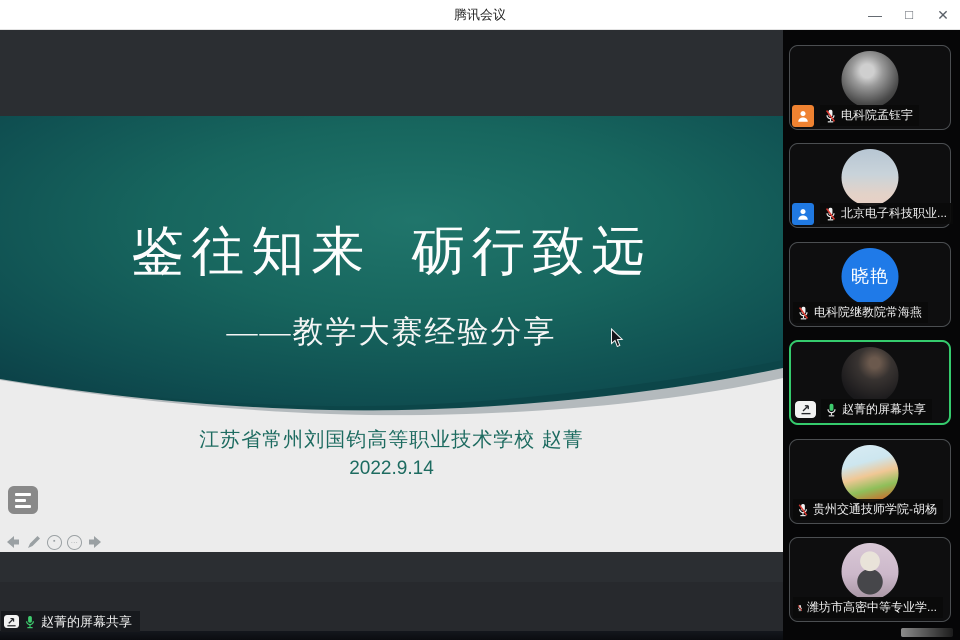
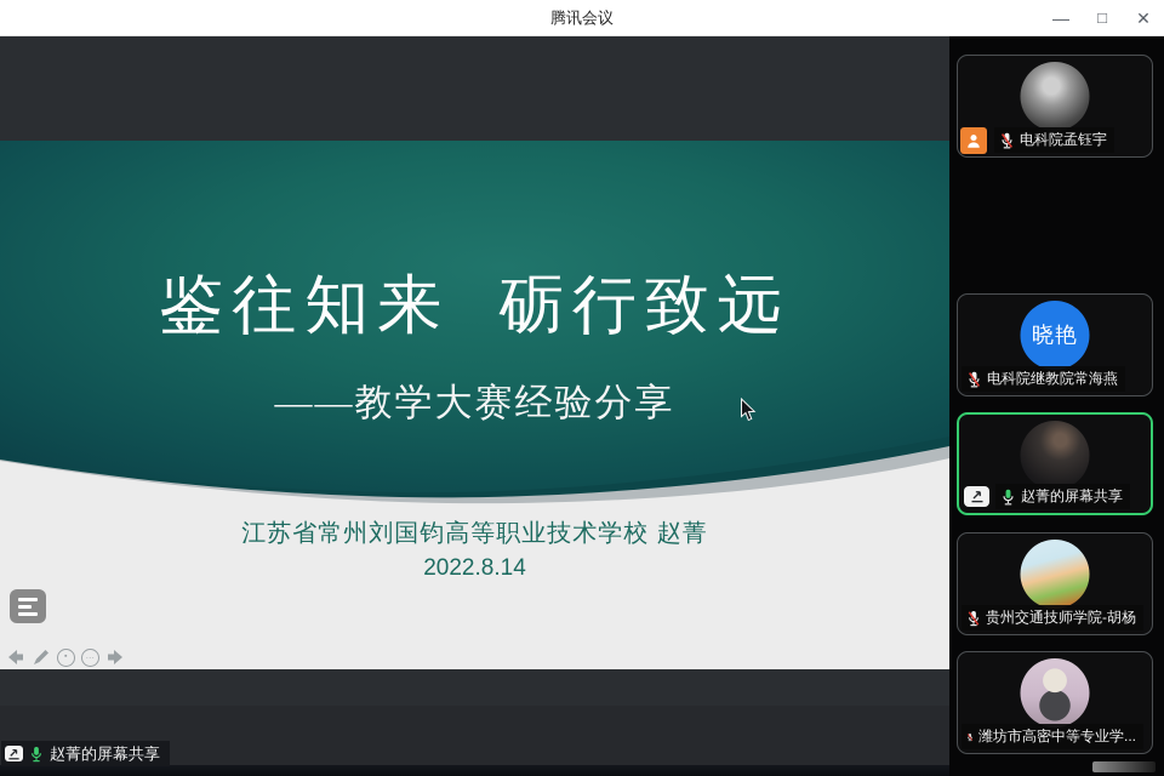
  腾讯会议
  —
  □
  ✕
  鉴往知来 砺行致远
  ——教学大赛经验分享
  江苏省常州刘国钧高等职业技术学校 赵菁
- 2022.9.14
+ 2022.8.14
  赵菁的屏幕共享
  电科院孟钰宇
- 北京电子科技职业...
  晓艳
  电科院继教院常海燕
  赵菁的屏幕共享
  贵州交通技师学院-胡杨
  潍坊市高密中等专业学...
